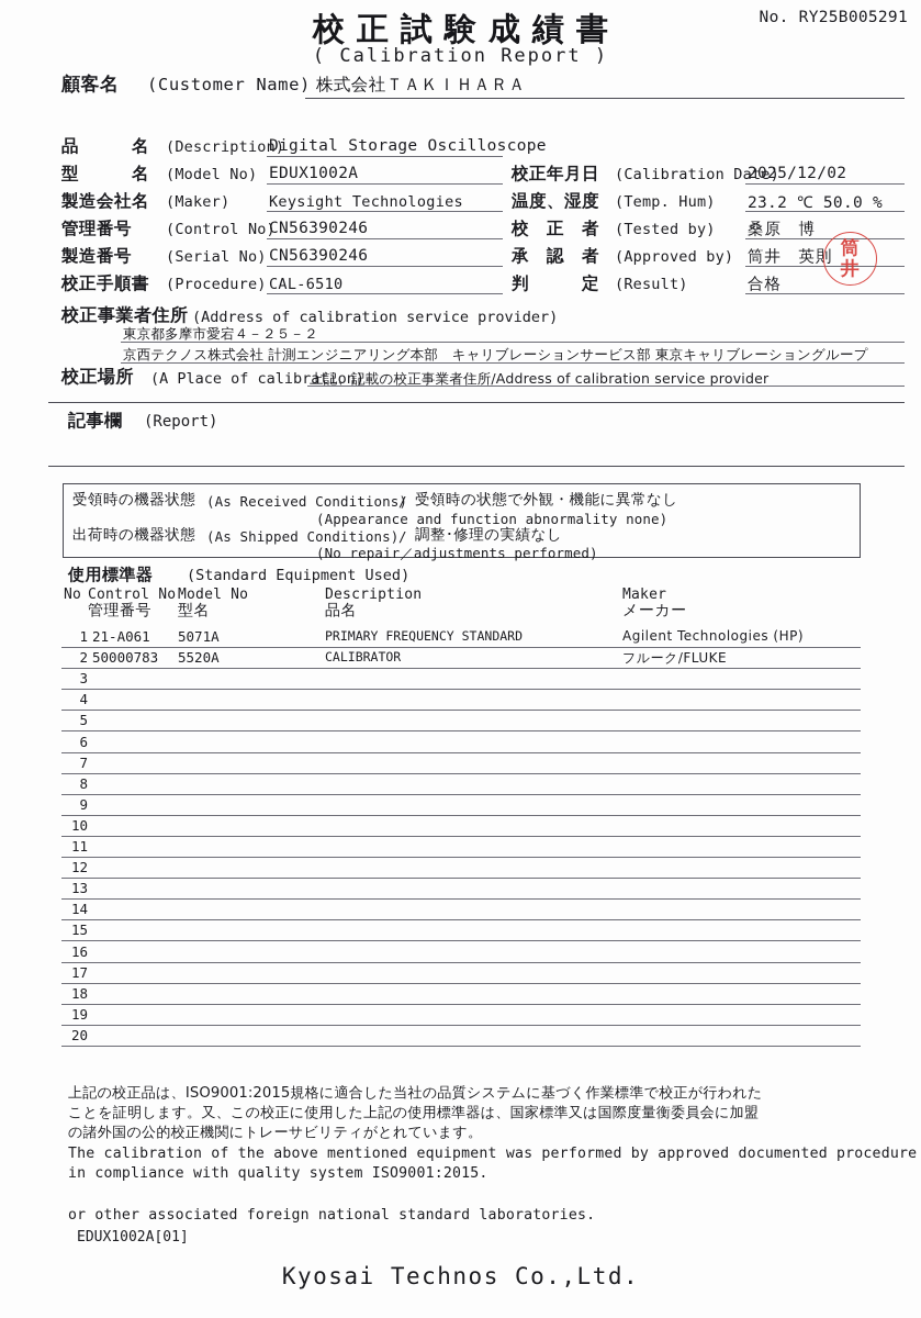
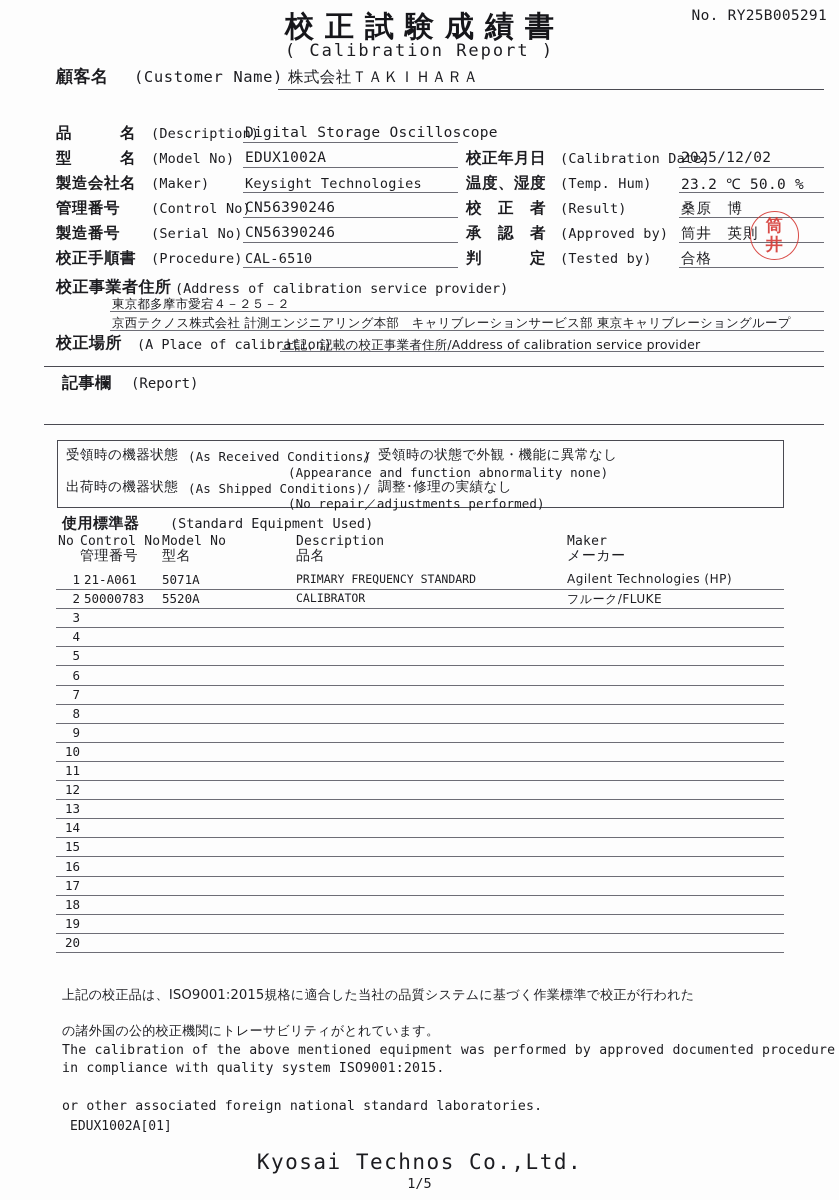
  校正試験成績書
  ( Calibration Report )
  No. RY25B005291
  顧客名
  (Customer Name)
  株式会社ＴＡＫＩＨＡＲＡ
  品 名
  (Description)
  Digital Storage Oscilloscope
  型 名
  (Model No)
  EDUX1002A
  製造会社名
  (Maker)
  Keysight Technologies
  管理番号
  (Control No)
  CN56390246
  製造番号
  (Serial No)
  CN56390246
  校正手順書
  (Procedure)
  CAL-6510
  校正年月日
  (Calibration Date)
  2025/12/02
  温度、湿度
  (Temp. Hum)
  23.2 ℃ 50.0 %
  校 正 者
- (Tested by)
+ (Result)
  桑原 博
  承 認 者
  (Approved by)
  筒井 英則
  判 定
- (Result)
+ (Tested by)
  合格
  筒
  井
  校正事業者住所
  (Address of calibration service provider)
  東京都多摩市愛宕４－２５－２
  京西テクノス株式会社 計測エンジニアリング本部 キャリブレーションサービス部 東京キャリブレーショングループ
  校正場所
  (A Place of calibration)
  上記、記載の校正事業者住所/Address of calibration service provider
  記事欄
  (Report)
  受領時の機器状態
  (As Received Conditions)
  /
  受領時の状態で外観・機能に異常なし
  (Appearance and function abnormality none)
  出荷時の機器状態
  (As Shipped Conditions)
  /
  調整･修理の実績なし
  (No repair／adjustments performed)
  使用標準器
  (Standard Equipment Used)
  No
  Control No
  Model No
  Description
  Maker
  管理番号
  型名
  品名
  メーカー
  1
  21-A061
  5071A
  PRIMARY FREQUENCY STANDARD
  Agilent Technologies (HP)
  2
  50000783
  5520A
  CALIBRATOR
  フルーク/FLUKE
  3
  4
  5
  6
  7
  8
  9
  10
  11
  12
  13
  14
  15
  16
  17
  18
  19
  20
  上記の校正品は、ISO9001:2015規格に適合した当社の品質システムに基づく作業標準で校正が行われた
- ことを証明します。又、この校正に使用した上記の使用標準器は、国家標準又は国際度量衡委員会に加盟
  の諸外国の公的校正機関にトレーサビリティがとれています。
  The calibration of the above mentioned equipment was performed by approved documented procedure
  in compliance with quality system ISO9001:2015.
  or other associated foreign national standard laboratories.
  EDUX1002A[01]
  Kyosai Technos Co.,Ltd.
+ 1/5
